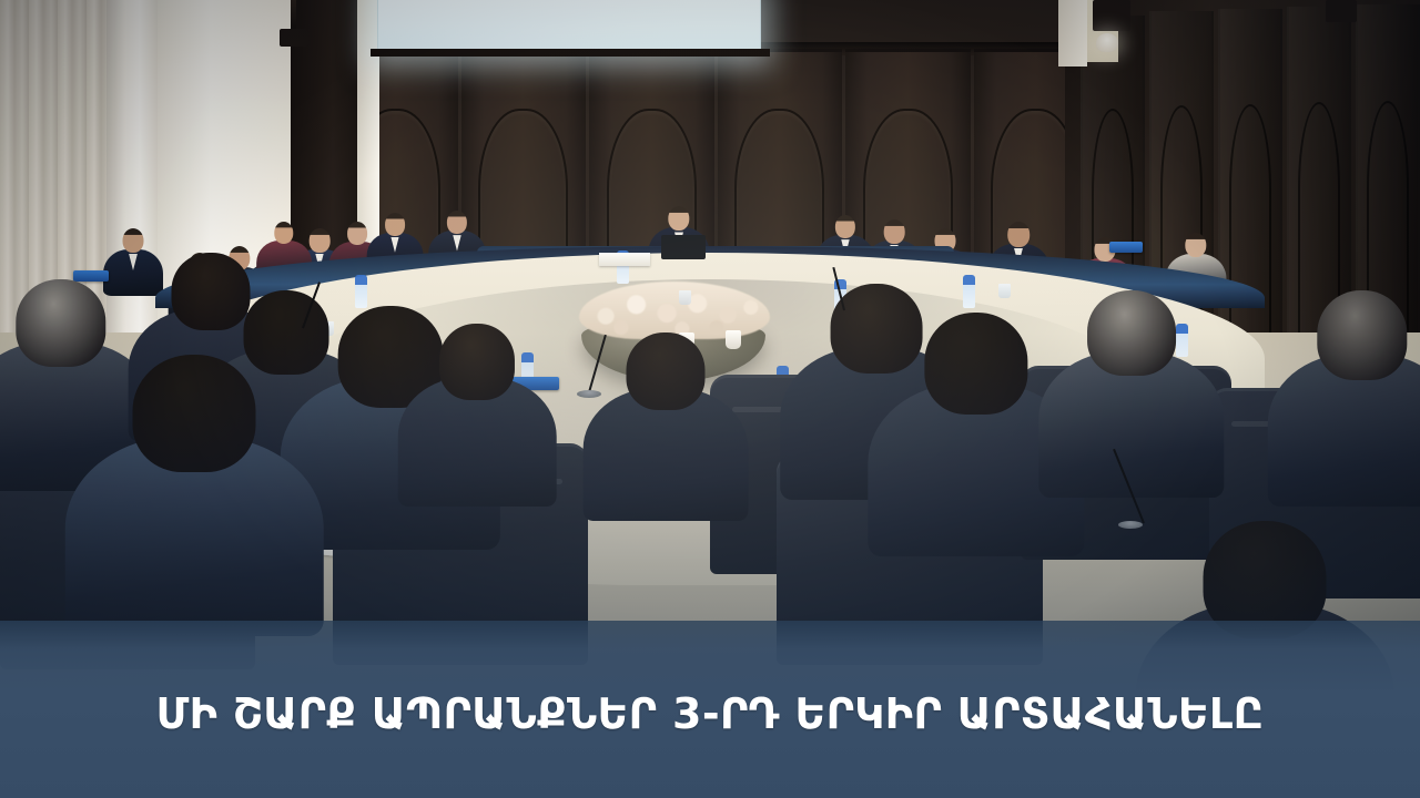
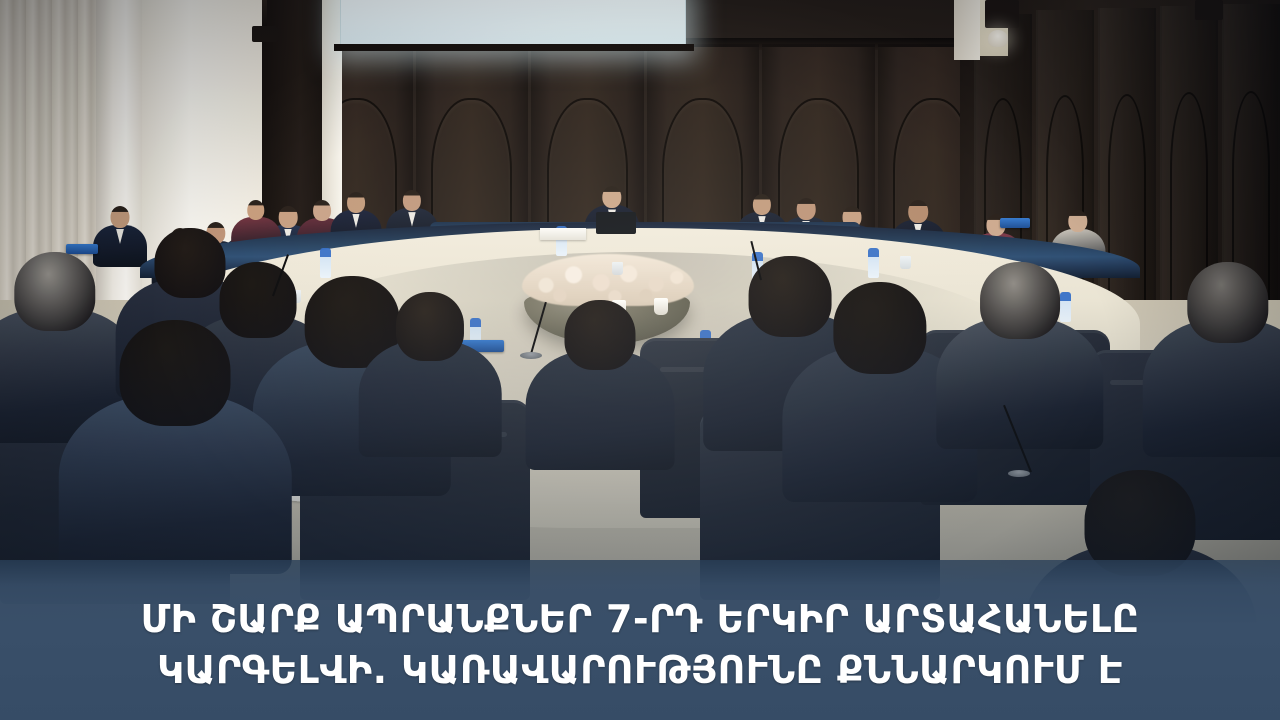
- ՄԻ ՇԱՐՔ ԱՊՐԱՆՔՆԵՐ 3-ՐԴ ԵՐԿԻՐ ԱՐՏԱՀԱՆԵԼԸ
+ ՄԻ ՇԱՐՔ ԱՊՐԱՆՔՆԵՐ 7-ՐԴ ԵՐԿԻՐ ԱՐՏԱՀԱՆԵԼԸ
+ ԿԱՐԳԵԼՎԻ. ԿԱՌԱՎԱՐՈՒԹՅՈՒՆԸ ՔՆՆԱՐԿՈՒՄ Է
